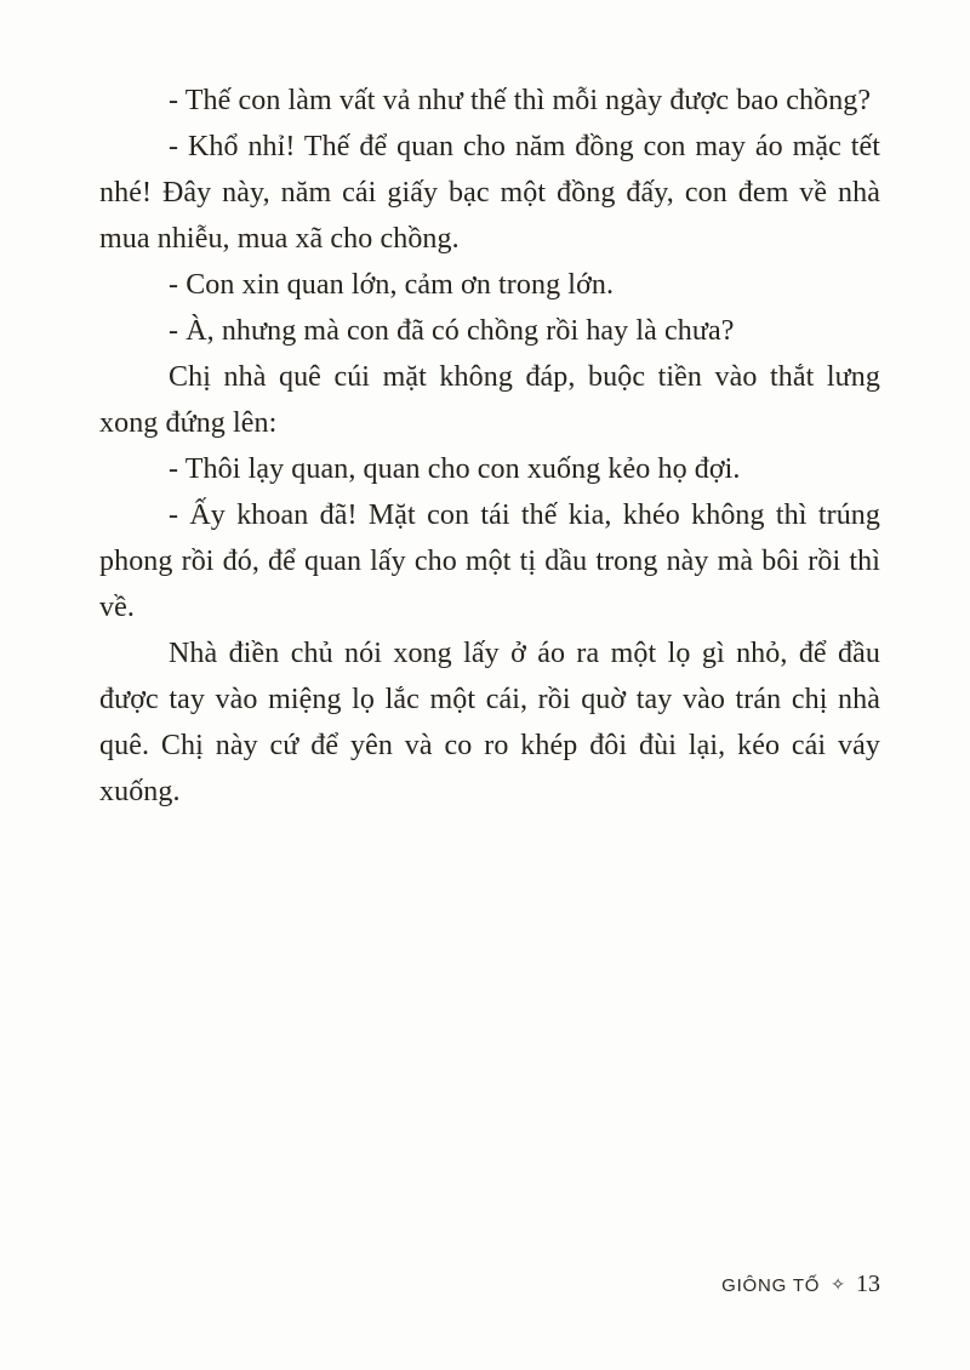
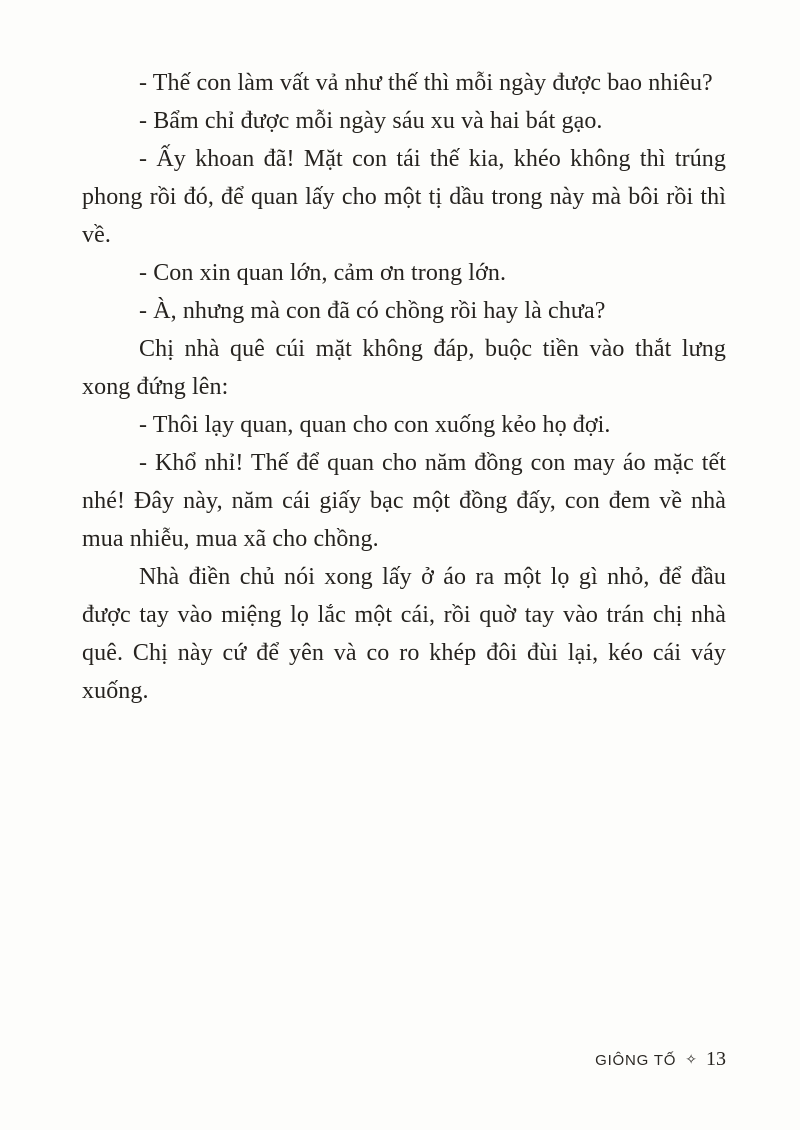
- - Thế con làm vất vả như thế thì mỗi ngày được bao chồng?
+ - Thế con làm vất vả như thế thì mỗi ngày được bao nhiêu?
+ - Bẩm chỉ được mỗi ngày sáu xu và hai bát gạo.
- - Khổ nhỉ! Thế để quan cho năm đồng con may áo mặc tết nhé! Đây này, năm cái giấy bạc một đồng đấy, con đem về nhà mua nhiễu, mua xã cho chồng.
+ - Ấy khoan đã! Mặt con tái thế kia, khéo không thì trúng phong rồi đó, để quan lấy cho một tị dầu trong này mà bôi rồi thì về.
  - Con xin quan lớn, cảm ơn trong lớn.
  - À, nhưng mà con đã có chồng rồi hay là chưa?
  Chị nhà quê cúi mặt không đáp, buộc tiền vào thắt lưng xong đứng lên:
  - Thôi lạy quan, quan cho con xuống kẻo họ đợi.
- - Ấy khoan đã! Mặt con tái thế kia, khéo không thì trúng phong rồi đó, để quan lấy cho một tị dầu trong này mà bôi rồi thì về.
+ - Khổ nhỉ! Thế để quan cho năm đồng con may áo mặc tết nhé! Đây này, năm cái giấy bạc một đồng đấy, con đem về nhà mua nhiễu, mua xã cho chồng.
  Nhà điền chủ nói xong lấy ở áo ra một lọ gì nhỏ, để đầu được tay vào miệng lọ lắc một cái, rồi quờ tay vào trán chị nhà quê. Chị này cứ để yên và co ro khép đôi đùi lại, kéo cái váy xuống.
  GIÔNG TỐ
  ✧
  13
